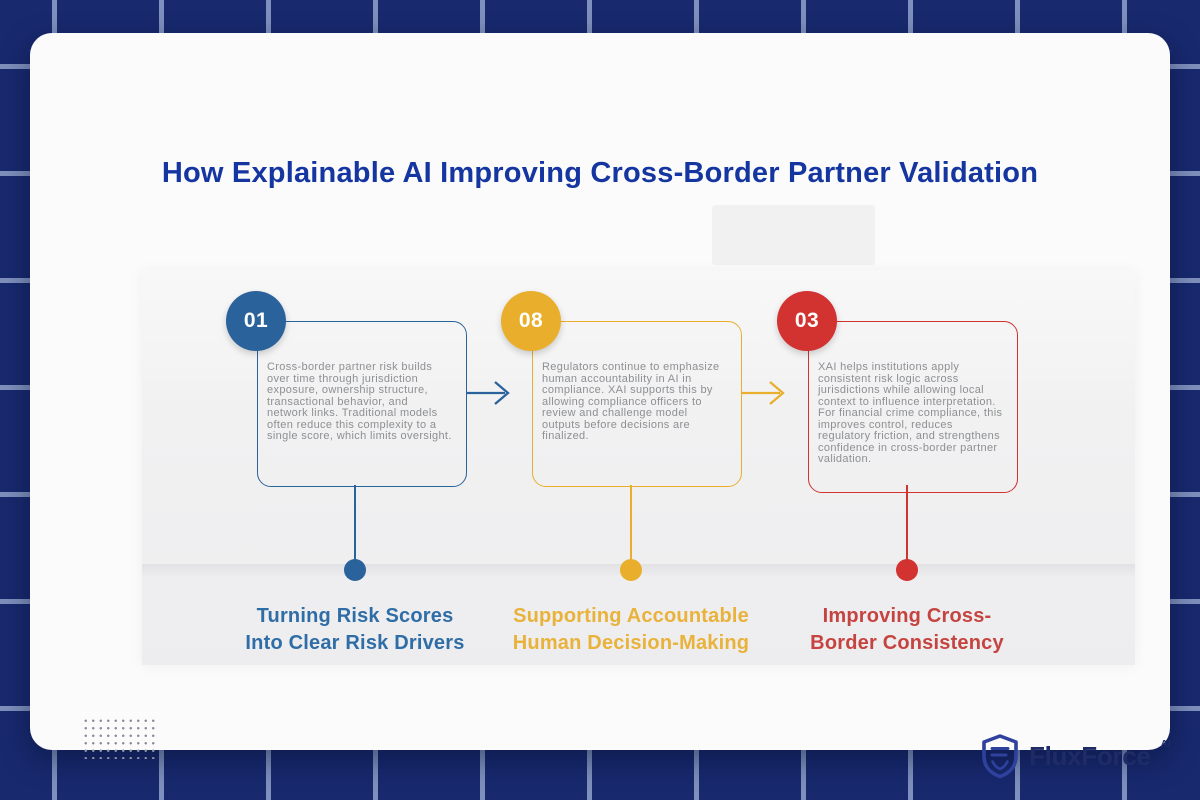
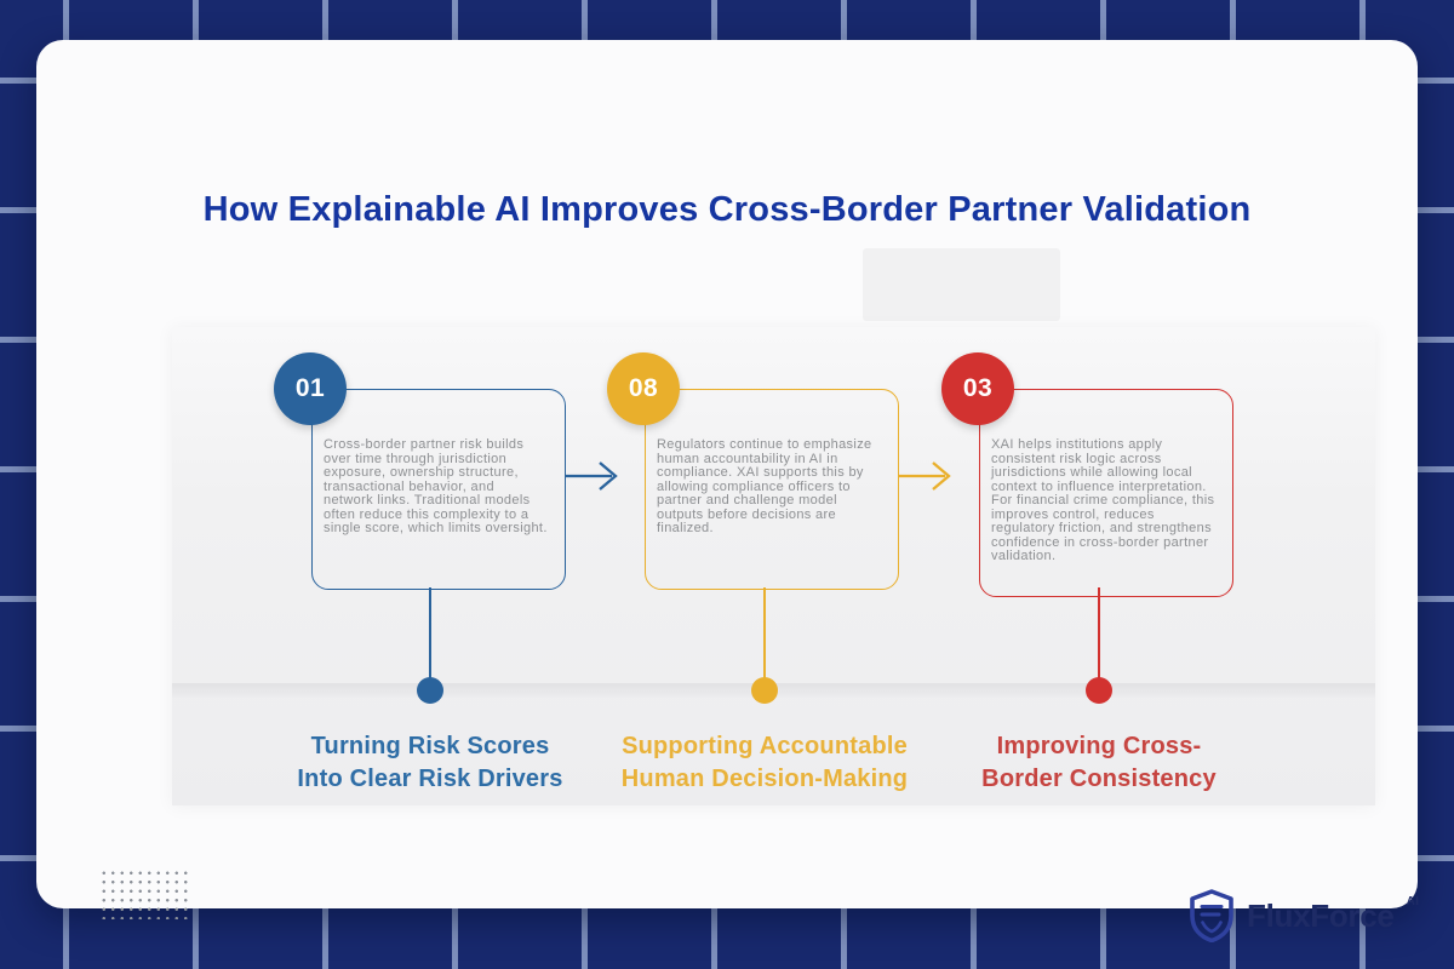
- How Explainable AI Improving Cross-Border Partner Validation
+ How Explainable AI Improves Cross-Border Partner Validation
  Cross-border partner risk builds over time through jurisdiction exposure, ownership structure, transactional behavior, and network links. Traditional models often reduce this complexity to a single score, which limits oversight.
  01
  Turning Risk Scores
  Into Clear Risk Drivers
- Regulators continue to emphasize human accountability in AI in compliance. XAI supports this by allowing compliance officers to review and challenge model outputs before decisions are finalized.
+ Regulators continue to emphasize human accountability in AI in compliance. XAI supports this by allowing compliance officers to partner and challenge model outputs before decisions are finalized.
  08
  Supporting Accountable
  Human Decision-Making
  XAI helps institutions apply consistent risk logic across jurisdictions while allowing local context to influence interpretation. For financial crime compliance, this improves control, reduces regulatory friction, and strengthens confidence in cross-border partner validation.
  03
  Improving Cross-
  Border Consistency
  FluxForce
  AI
